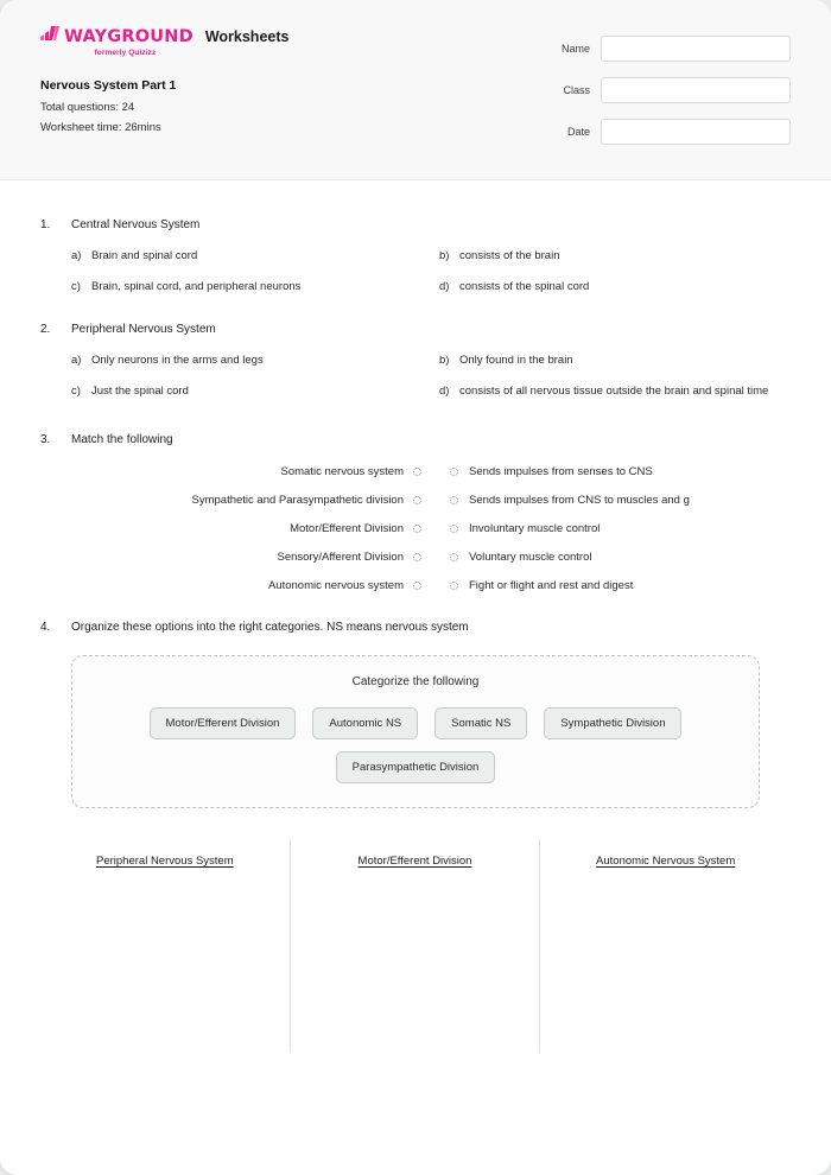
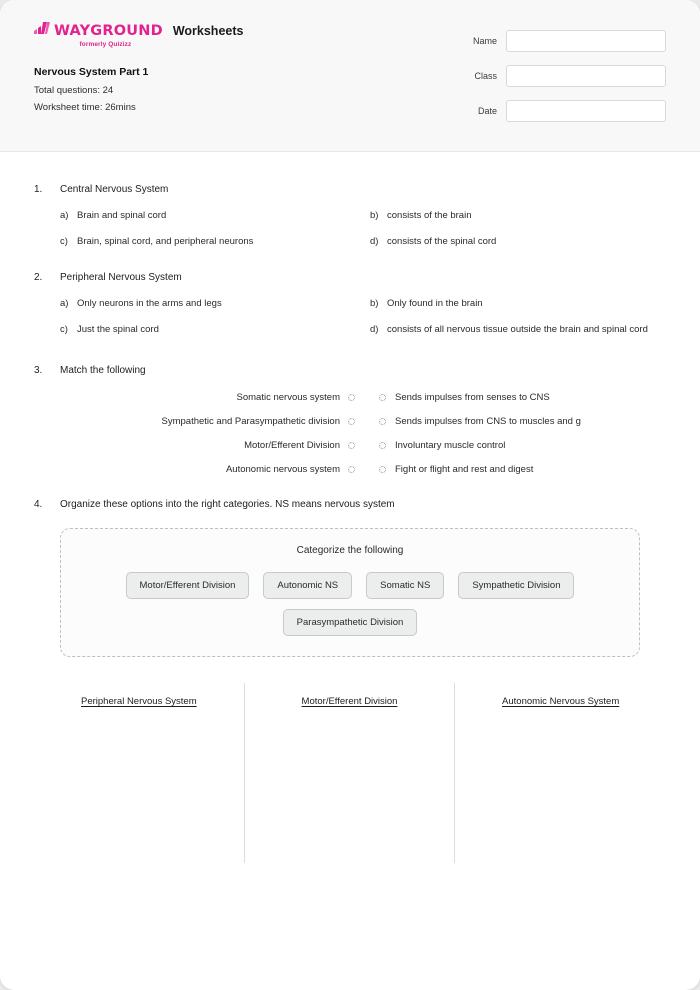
  WAYGROUND
  Worksheets
  Nervous System Part 1
  Total questions: 24
  Worksheet time: 26mins
  Name
  Class
  Date
  1.
  Central Nervous System
  a)
  Brain and spinal cord
  b)
  consists of the brain
  c)
  Brain, spinal cord, and peripheral neurons
  d)
  consists of the spinal cord
  2.
  Peripheral Nervous System
  a)
  Only neurons in the arms and legs
  b)
  Only found in the brain
  c)
  Just the spinal cord
  d)
- consists of all nervous tissue outside the brain and spinal time
+ consists of all nervous tissue outside the brain and spinal cord
  3.
  Match the following
  Somatic nervous system
  Sends impulses from senses to CNS
  Sympathetic and Parasympathetic division
  Sends impulses from CNS to muscles and g
  Motor/Efferent Division
  Involuntary muscle control
- Sensory/Afferent Division
- Voluntary muscle control
  Autonomic nervous system
  Fight or flight and rest and digest
  4.
  Organize these options into the right categories. NS means nervous system
  Categorize the following
  Motor/Efferent Division
  Autonomic NS
  Somatic NS
  Sympathetic Division
  Parasympathetic Division
  Peripheral Nervous System
  Motor/Efferent Division
  Autonomic Nervous System
